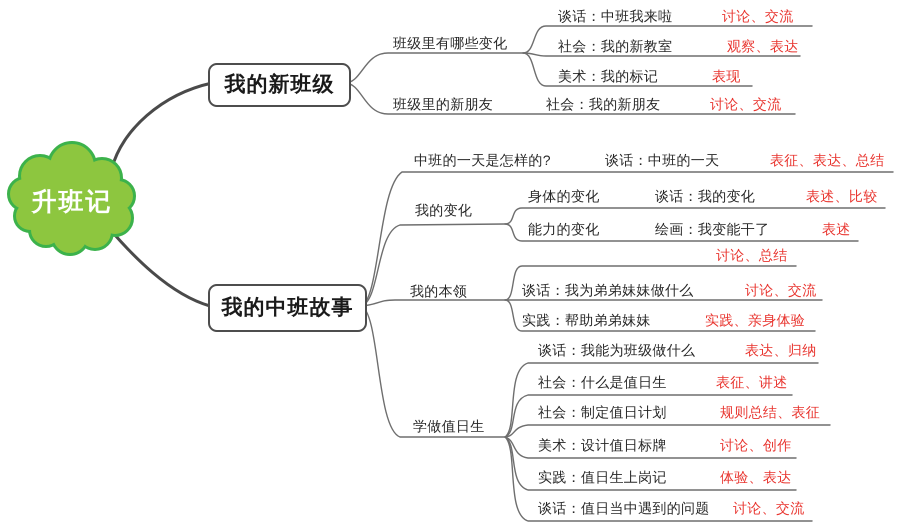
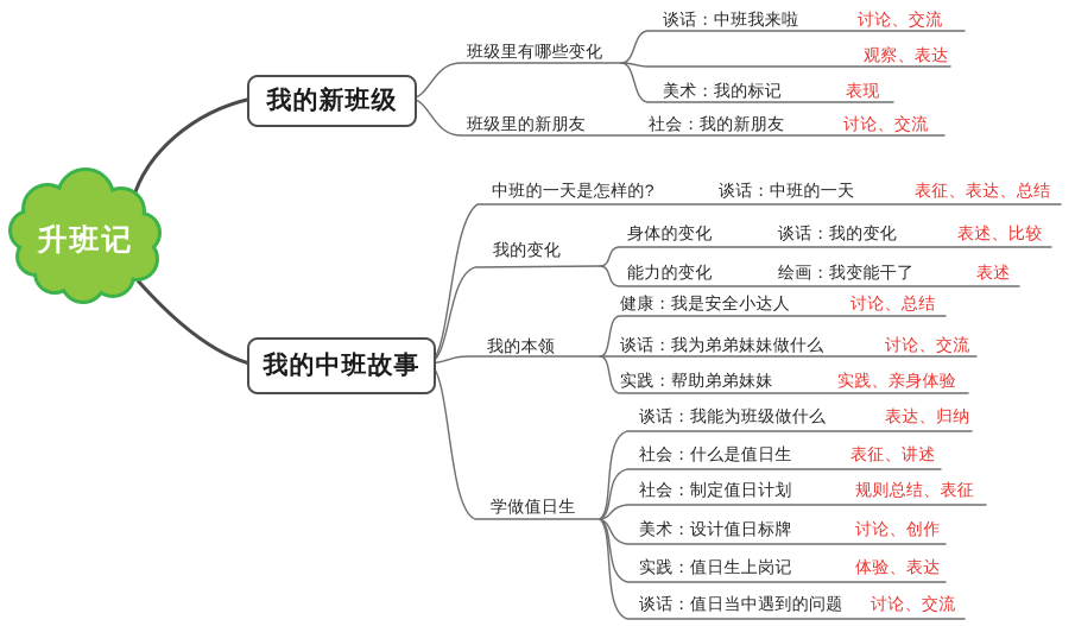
  升班记
  我的新班级
  我的中班故事
  班级里有哪些变化
  班级里的新朋友
  谈话：中班我来啦
  讨论、交流
- 社会：我的新教室
  观察、表达
  美术：我的标记
  表现
  社会：我的新朋友
  讨论、交流
  中班的一天是怎样的?
  谈话：中班的一天
  表征、表达、总结
  我的变化
  身体的变化
  谈话：我的变化
  表述、比较
  能力的变化
  绘画：我变能干了
  表述
  我的本领
+ 健康：我是安全小达人
  讨论、总结
  谈话：我为弟弟妹妹做什么
  讨论、交流
  实践：帮助弟弟妹妹
  实践、亲身体验
  学做值日生
  谈话：我能为班级做什么
  表达、归纳
  社会：什么是值日生
  表征、讲述
  社会：制定值日计划
  规则总结、表征
  美术：设计值日标牌
  讨论、创作
  实践：值日生上岗记
  体验、表达
  谈话：值日当中遇到的问题
  讨论、交流
